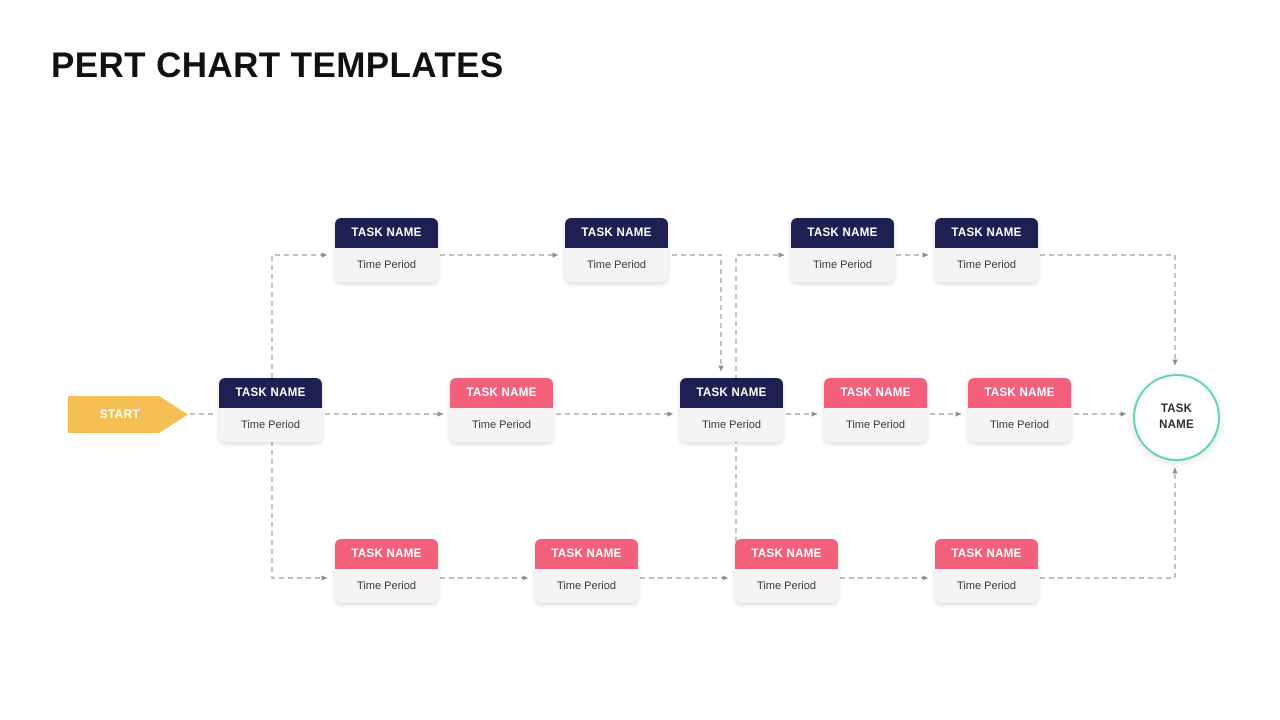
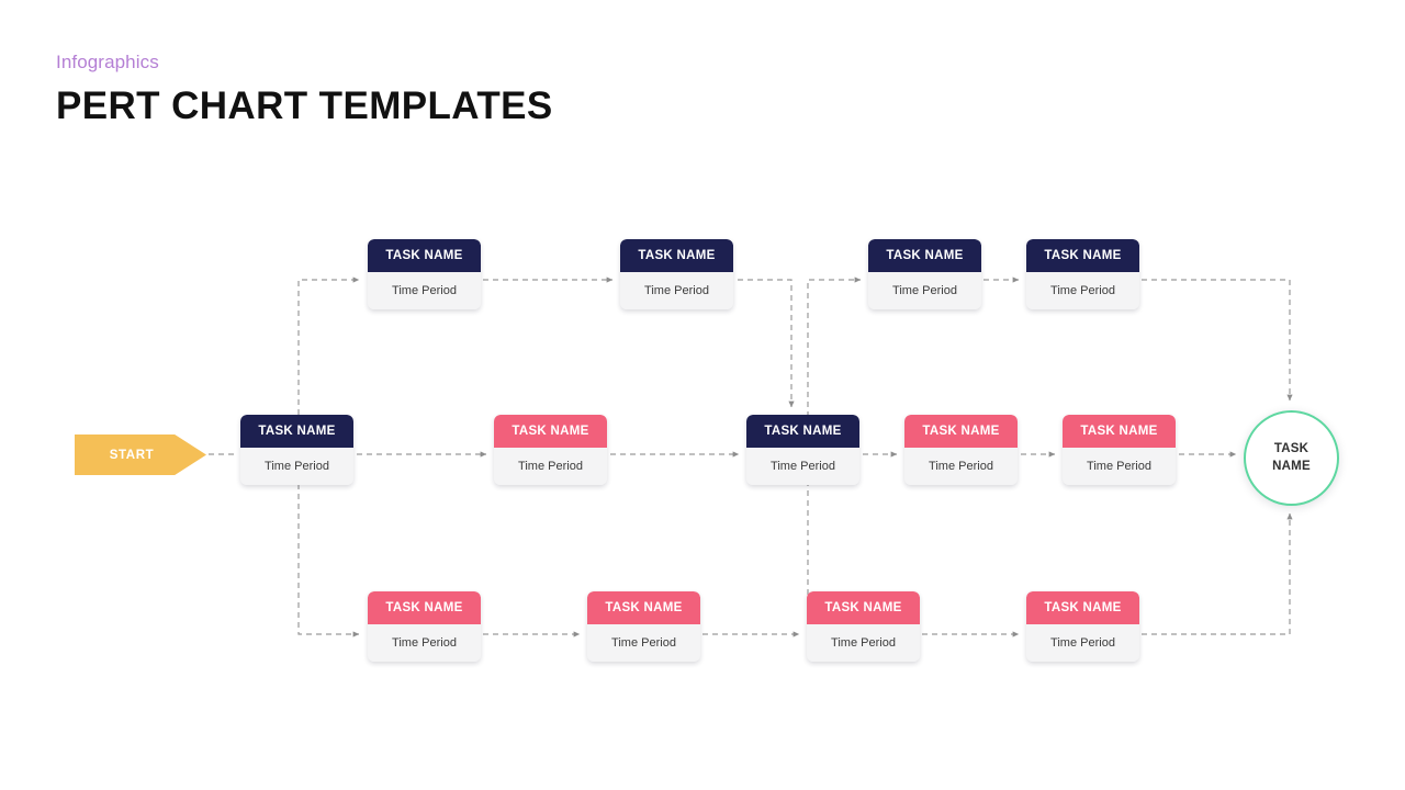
+ Infographics
  PERT CHART TEMPLATES
  TASK NAME
  Time Period
  TASK NAME
  Time Period
  TASK NAME
  Time Period
  TASK NAME
  Time Period
  TASK NAME
  Time Period
  TASK NAME
  Time Period
  TASK NAME
  Time Period
  TASK NAME
  Time Period
  TASK NAME
  Time Period
  TASK NAME
  Time Period
  TASK NAME
  Time Period
  TASK NAME
  Time Period
  TASK NAME
  Time Period
  START
  TASK
  NAME
